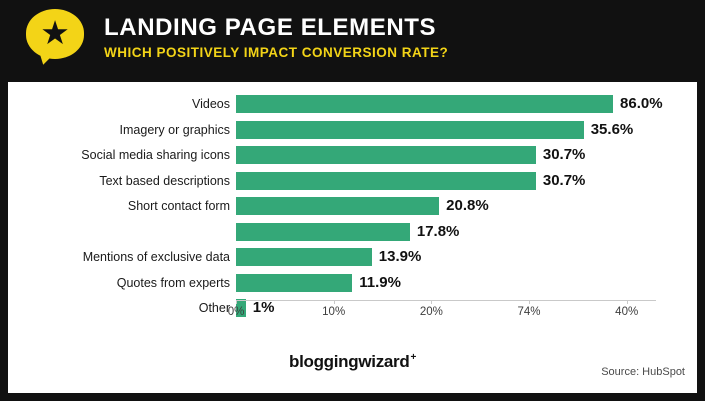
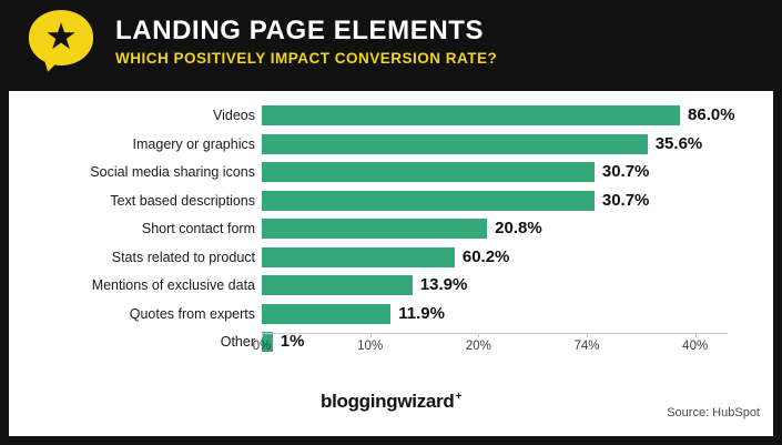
  ★
  LANDING PAGE ELEMENTS
  WHICH POSITIVELY IMPACT CONVERSION RATE?
  Videos
  86.0%
  Imagery or graphics
  35.6%
  Social media sharing icons
  30.7%
  Text based descriptions
  30.7%
  Short contact form
  20.8%
+ Stats related to product
- 17.8%
+ 60.2%
  Mentions of exclusive data
  13.9%
  Quotes from experts
  11.9%
  Other
  1%
  0%
  10%
  20%
  74%
  40%
  bloggingwizard+
  Source: HubSpot
